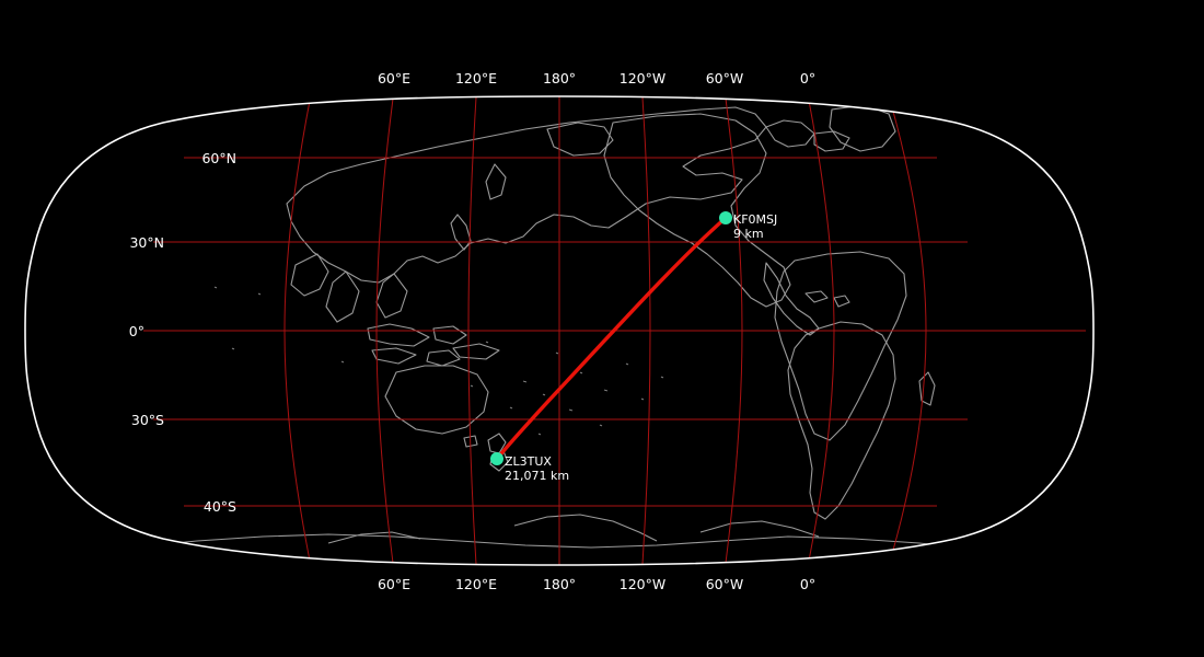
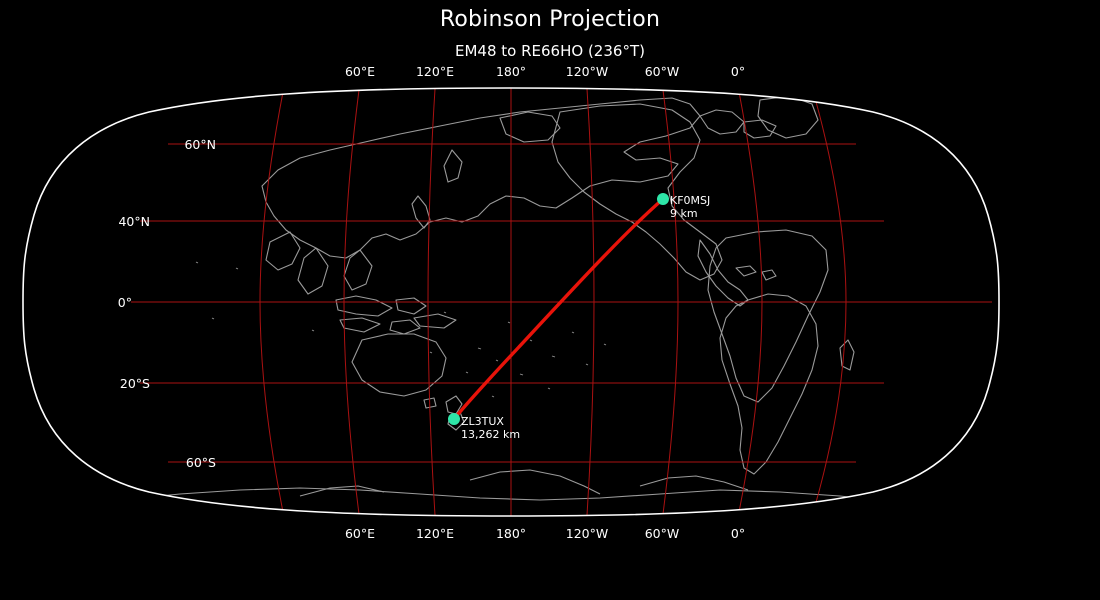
+ Robinson Projection
+ EM48 to RE66HO (236°T)
  KF0MSJ
  9 km
  ZL3TUX
- 21,071 km
+ 13,262 km
  60°E
  120°E
  180°
  120°W
  60°W
  0°
  60°E
  120°E
  180°
  120°W
  60°W
  0°
  60°N
- 30°N
+ 40°N
  0°
- 30°S
+ 20°S
- 40°S
+ 60°S
